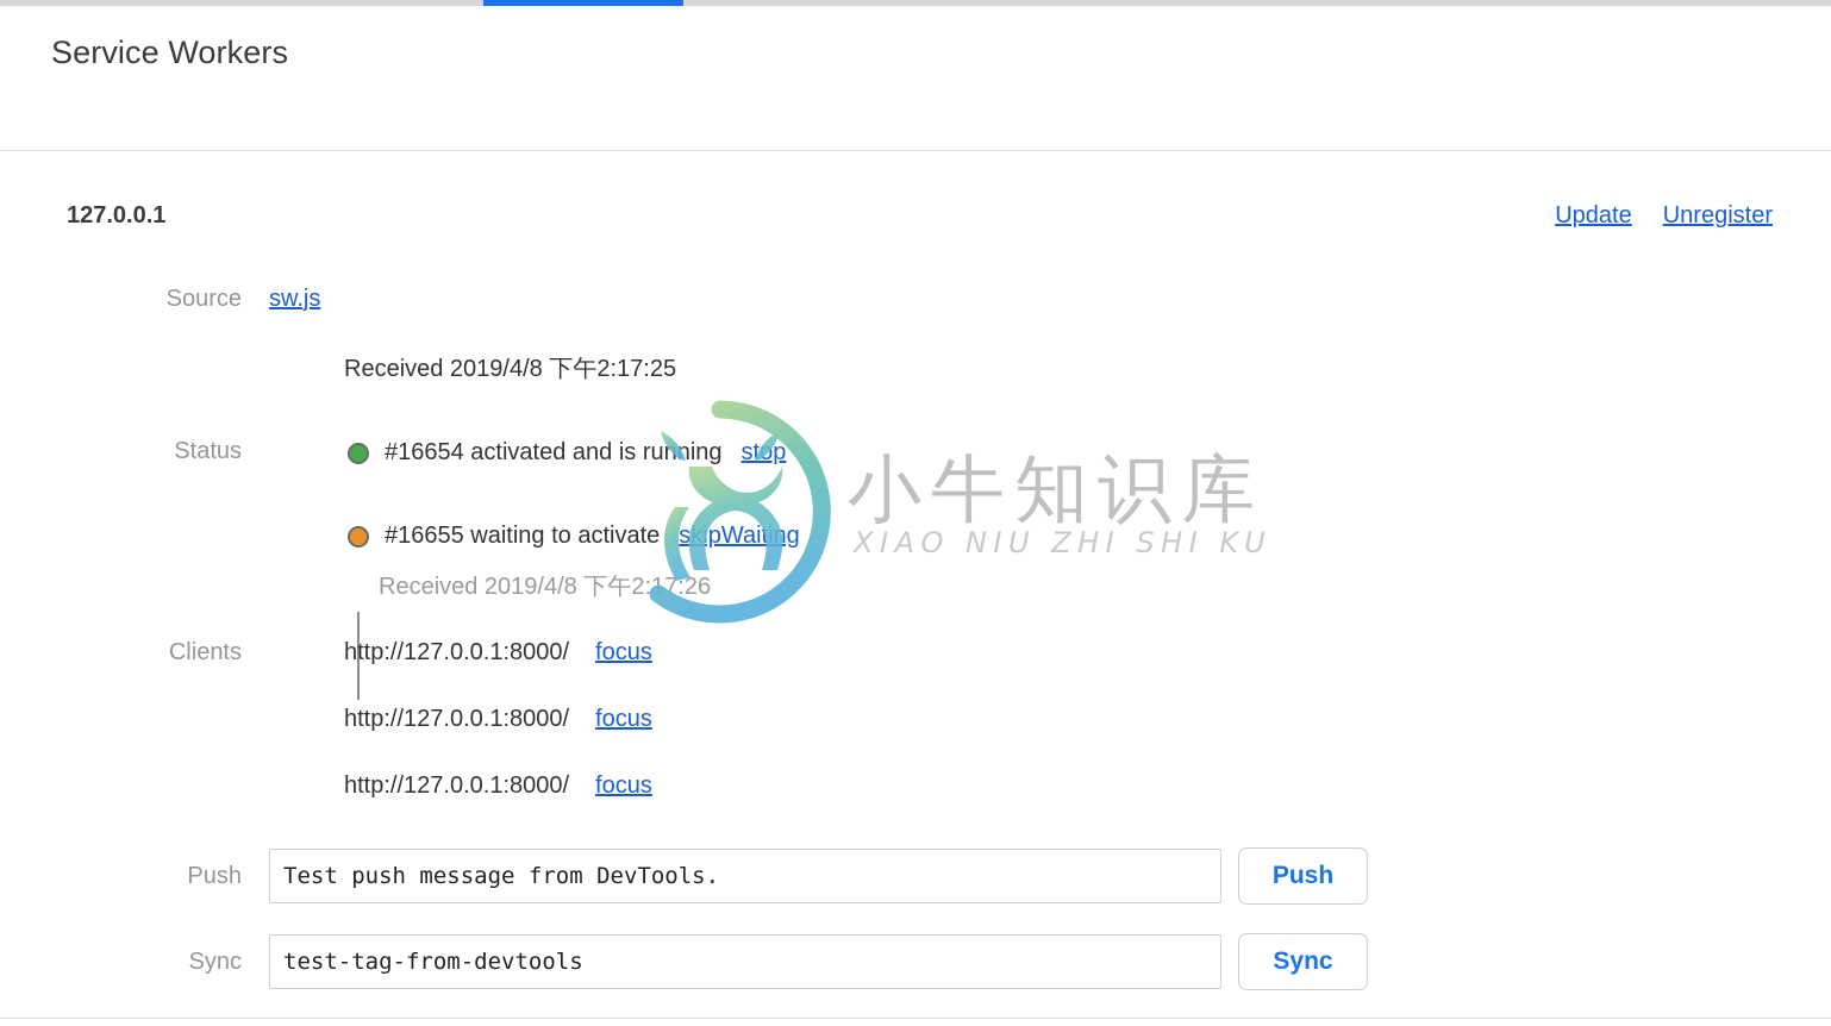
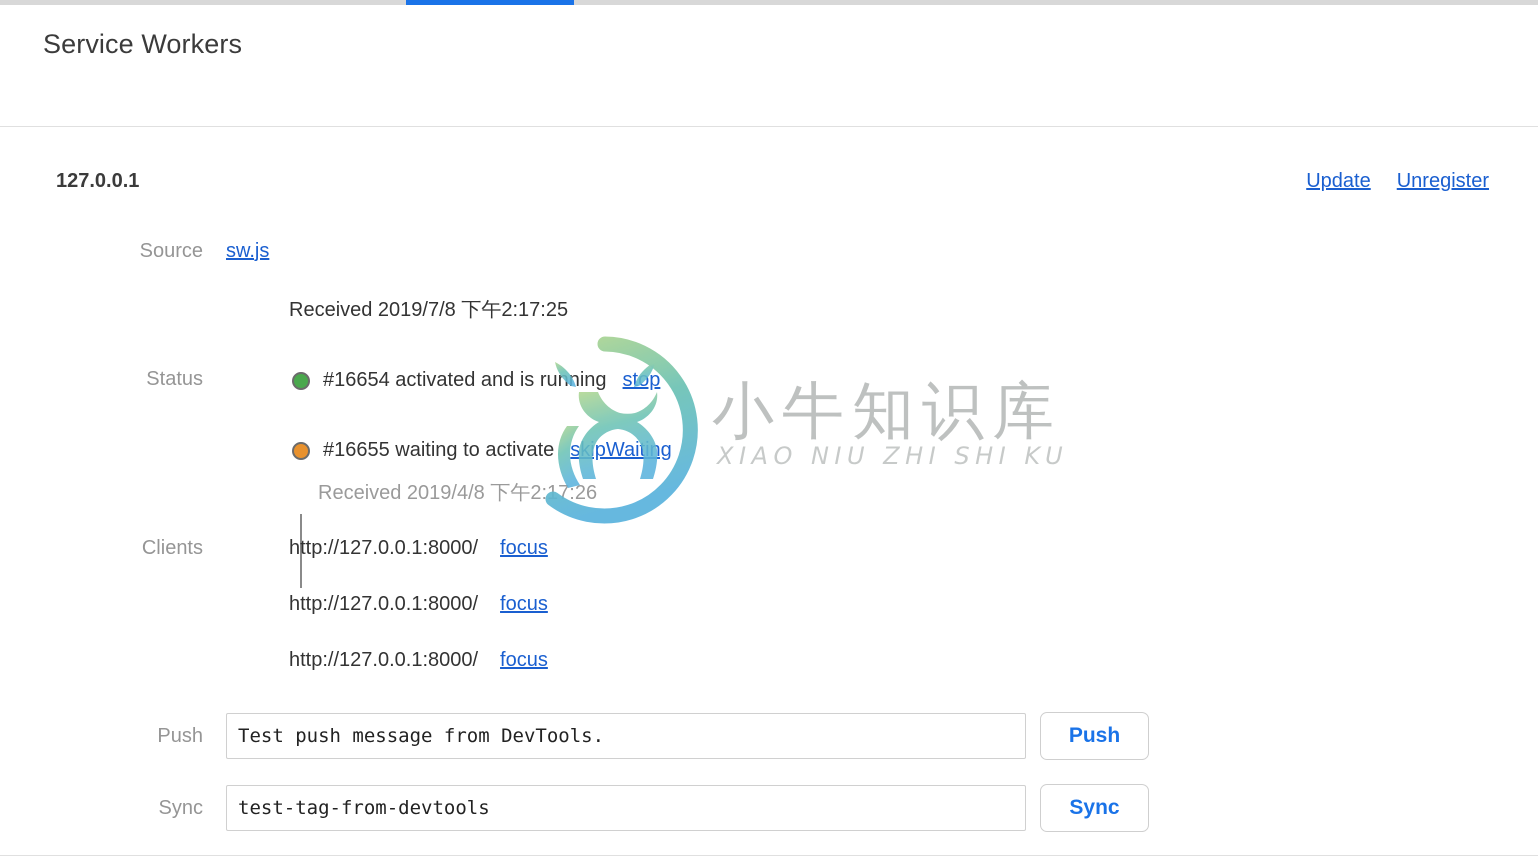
  Service Workers
  127.0.0.1
  Update
  Unregister
  Source
  sw.js
- Received 2019/4/8 下午2:17:25
+ Received 2019/7/8 下午2:17:25
  Status
  #16654 activated and is running
  stop
  #16655 waiting to activate
  skipWaiting
  Received 2019/4/8 下午2:7:26
  Clients
  http://127.0.0.1:8000/
  focus
  http://127.0.0.1:8000/
  focus
  http://127.0.0.1:8000/
  focus
  Push
  Test push message from DevTools.
  Push
  Sync
  test-tag-from-devtools
  Sync
  小牛知识库
  XIAO NIU ZHI SHI KU
